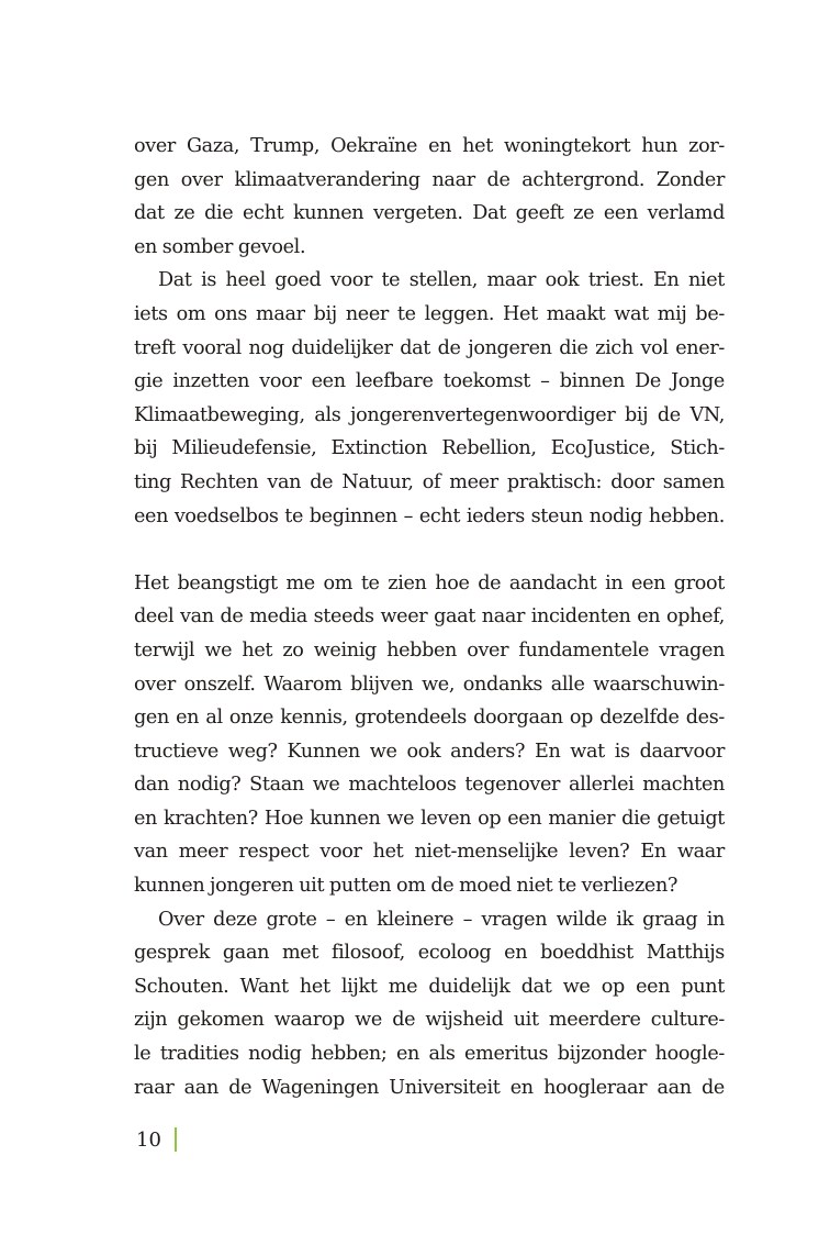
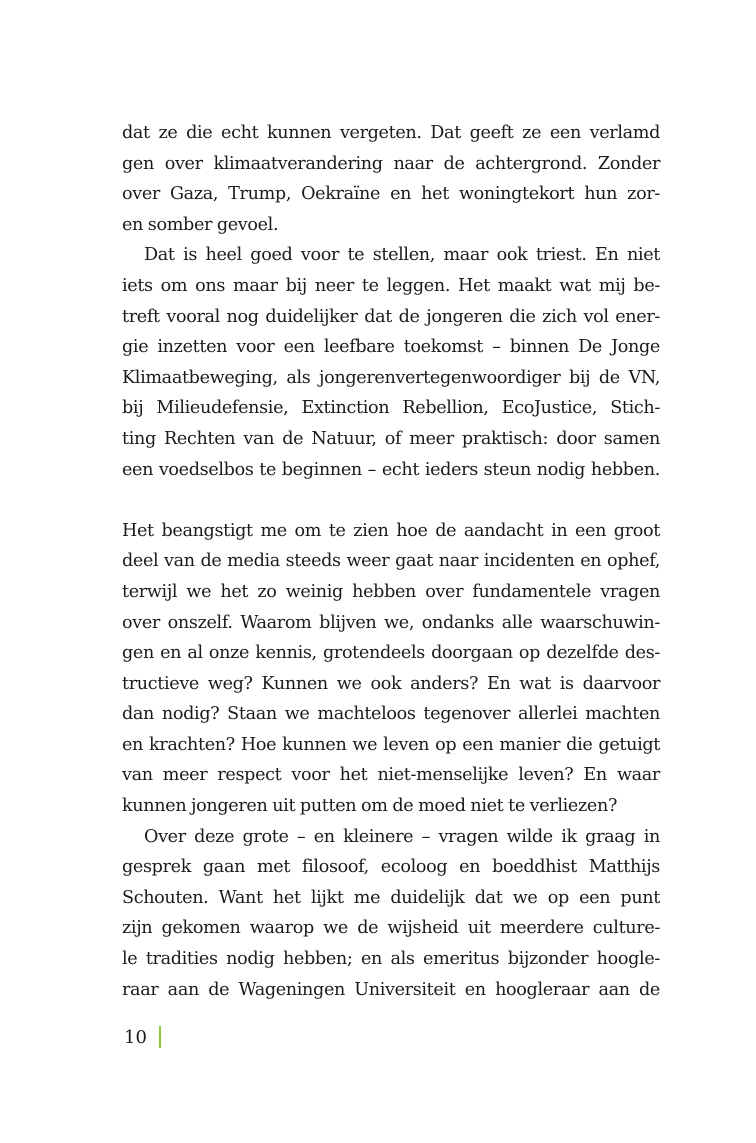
- over Gaza, Trump, Oekraïne en het woningtekort hun zor-
+ dat ze die echt kunnen vergeten. Dat geeft ze een verlamd
  gen over klimaatverandering naar de achtergrond. Zonder
- dat ze die echt kunnen vergeten. Dat geeft ze een verlamd
+ over Gaza, Trump, Oekraïne en het woningtekort hun zor-
  en somber gevoel.
  Dat is heel goed voor te stellen, maar ook triest. En niet
  iets om ons maar bij neer te leggen. Het maakt wat mij be-
  treft vooral nog duidelijker dat de jongeren die zich vol ener-
  gie inzetten voor een leefbare toekomst – binnen De Jonge
  Klimaatbeweging, als jongerenvertegenwoordiger bij de VN,
  bij Milieudefensie, Extinction Rebellion, EcoJustice, Stich-
  ting Rechten van de Natuur, of meer praktisch: door samen
  een voedselbos te beginnen – echt ieders steun nodig hebben.
  Het beangstigt me om te zien hoe de aandacht in een groot
  deel van de media steeds weer gaat naar incidenten en ophef,
  terwijl we het zo weinig hebben over fundamentele vragen
  over onszelf. Waarom blijven we, ondanks alle waarschuwin-
  gen en al onze kennis, grotendeels doorgaan op dezelfde des-
  tructieve weg? Kunnen we ook anders? En wat is daarvoor
  dan nodig? Staan we machteloos tegenover allerlei machten
  en krachten? Hoe kunnen we leven op een manier die getuigt
  van meer respect voor het niet-menselijke leven? En waar
  kunnen jongeren uit putten om de moed niet te verliezen?
  Over deze grote – en kleinere – vragen wilde ik graag in
  gesprek gaan met filosoof, ecoloog en boeddhist Matthijs
  Schouten. Want het lijkt me duidelijk dat we op een punt
  zijn gekomen waarop we de wijsheid uit meerdere culture-
  le tradities nodig hebben; en als emeritus bijzonder hoogle-
  raar aan de Wageningen Universiteit en hoogleraar aan de
  10
